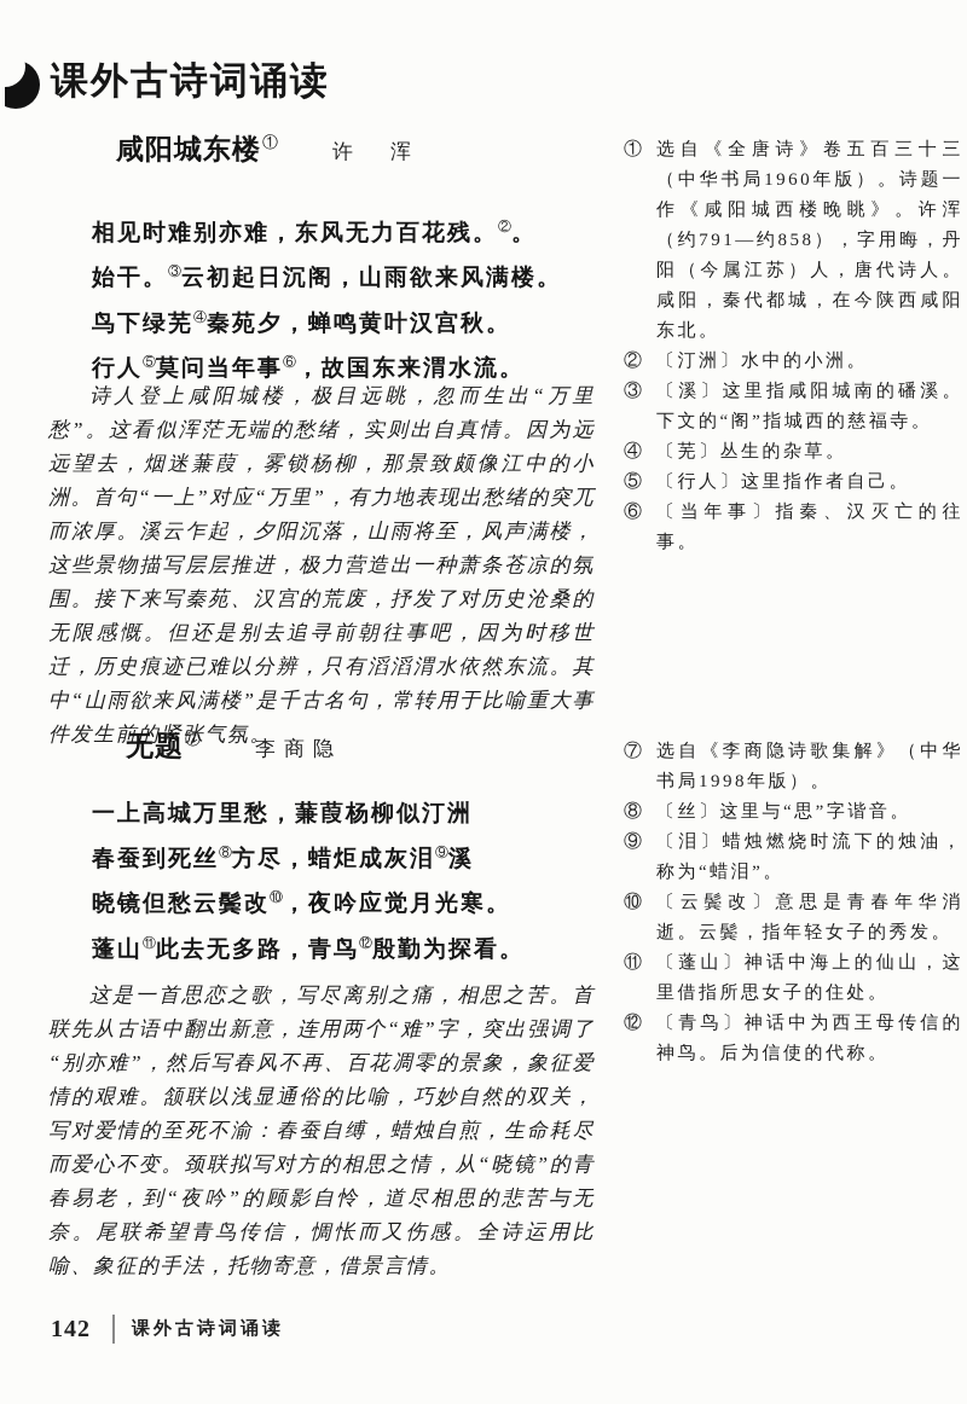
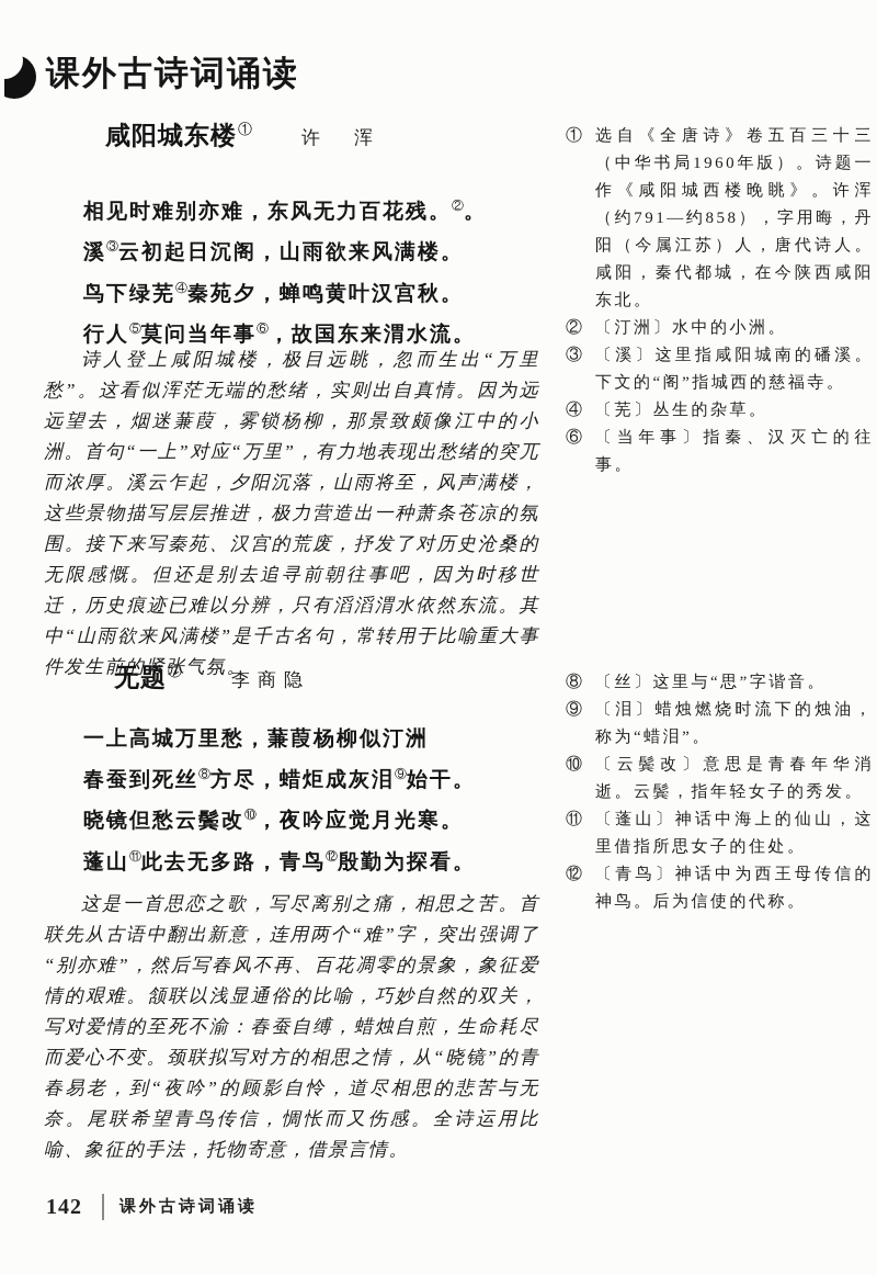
  课外古诗词诵读
  咸阳城东楼①
  许 浑
  相见时难别亦难，东风无力百花残。②。
- 始干。③云初起日沉阁，山雨欲来风满楼。
+ 溪③云初起日沉阁，山雨欲来风满楼。
  鸟下绿芜④秦苑夕，蝉鸣黄叶汉宫秋。
  行人⑤莫问当年事⑥，故国东来渭水流。
  诗人登上咸阳城楼，极目远眺，忽而生出“万里愁”。这看似浑茫无端的愁绪，实则出自真情。因为远远望去，烟迷蒹葭，雾锁杨柳，那景致颇像江中的小洲。首句“一上”对应“万里”，有力地表现出愁绪的突兀而浓厚。溪云乍起，夕阳沉落，山雨将至，风声满楼，这些景物描写层层推进，极力营造出一种萧条苍凉的氛围。接下来写秦苑、汉宫的荒废，抒发了对历史沧桑的无限感慨。但还是别去追寻前朝往事吧，因为时移世迁，历史痕迹已难以分辨，只有滔滔渭水依然东流。其中“山雨欲来风满楼”是千古名句，常转用于比喻重大事件发生前的紧张气氛。
  无题⑦
  李商隐
  一上高城万里愁，蒹葭杨柳似汀洲
- 春蚕到死丝⑧方尽，蜡炬成灰泪⑨溪
+ 春蚕到死丝⑧方尽，蜡炬成灰泪⑨始干。
  晓镜但愁云鬓改⑩，夜吟应觉月光寒。
  蓬山⑪此去无多路，青鸟⑫殷勤为探看。
  这是一首思恋之歌，写尽离别之痛，相思之苦。首联先从古语中翻出新意，连用两个“难”字，突出强调了“别亦难”，然后写春风不再、百花凋零的景象，象征爱情的艰难。颔联以浅显通俗的比喻，巧妙自然的双关，写对爱情的至死不渝：春蚕自缚，蜡烛自煎，生命耗尽而爱心不变。颈联拟写对方的相思之情，从“晓镜”的青春易老，到“夜吟”的顾影自怜，道尽相思的悲苦与无奈。尾联希望青鸟传信，惆怅而又伤感。全诗运用比喻、象征的手法，托物寄意，借景言情。
  ①
  选自《全唐诗》卷五百三十三（中华书局1960年版）。诗题一作《咸阳城西楼晚眺》。许浑（约791—约858），字用晦，丹阳（今属江苏）人，唐代诗人。咸阳，秦代都城，在今陕西咸阳东北。
  ②
  〔汀洲〕水中的小洲。
  ③
  〔溪〕这里指咸阳城南的磻溪。下文的“阁”指城西的慈福寺。
  ④
  〔芜〕丛生的杂草。
- ⑤
- 〔行人〕这里指作者自己。
  ⑥
  〔当年事〕指秦、汉灭亡的往事。
- ⑦
- 选自《李商隐诗歌集解》（中华书局1998年版）。
  ⑧
  〔丝〕这里与“思”字谐音。
  ⑨
  〔泪〕蜡烛燃烧时流下的烛油，称为“蜡泪”。
  ⑩
  〔云鬓改〕意思是青春年华消逝。云鬓，指年轻女子的秀发。
  ⑪
  〔蓬山〕神话中海上的仙山，这里借指所思女子的住处。
  ⑫
  〔青鸟〕神话中为西王母传信的神鸟。后为信使的代称。
  142
  课外古诗词诵读
